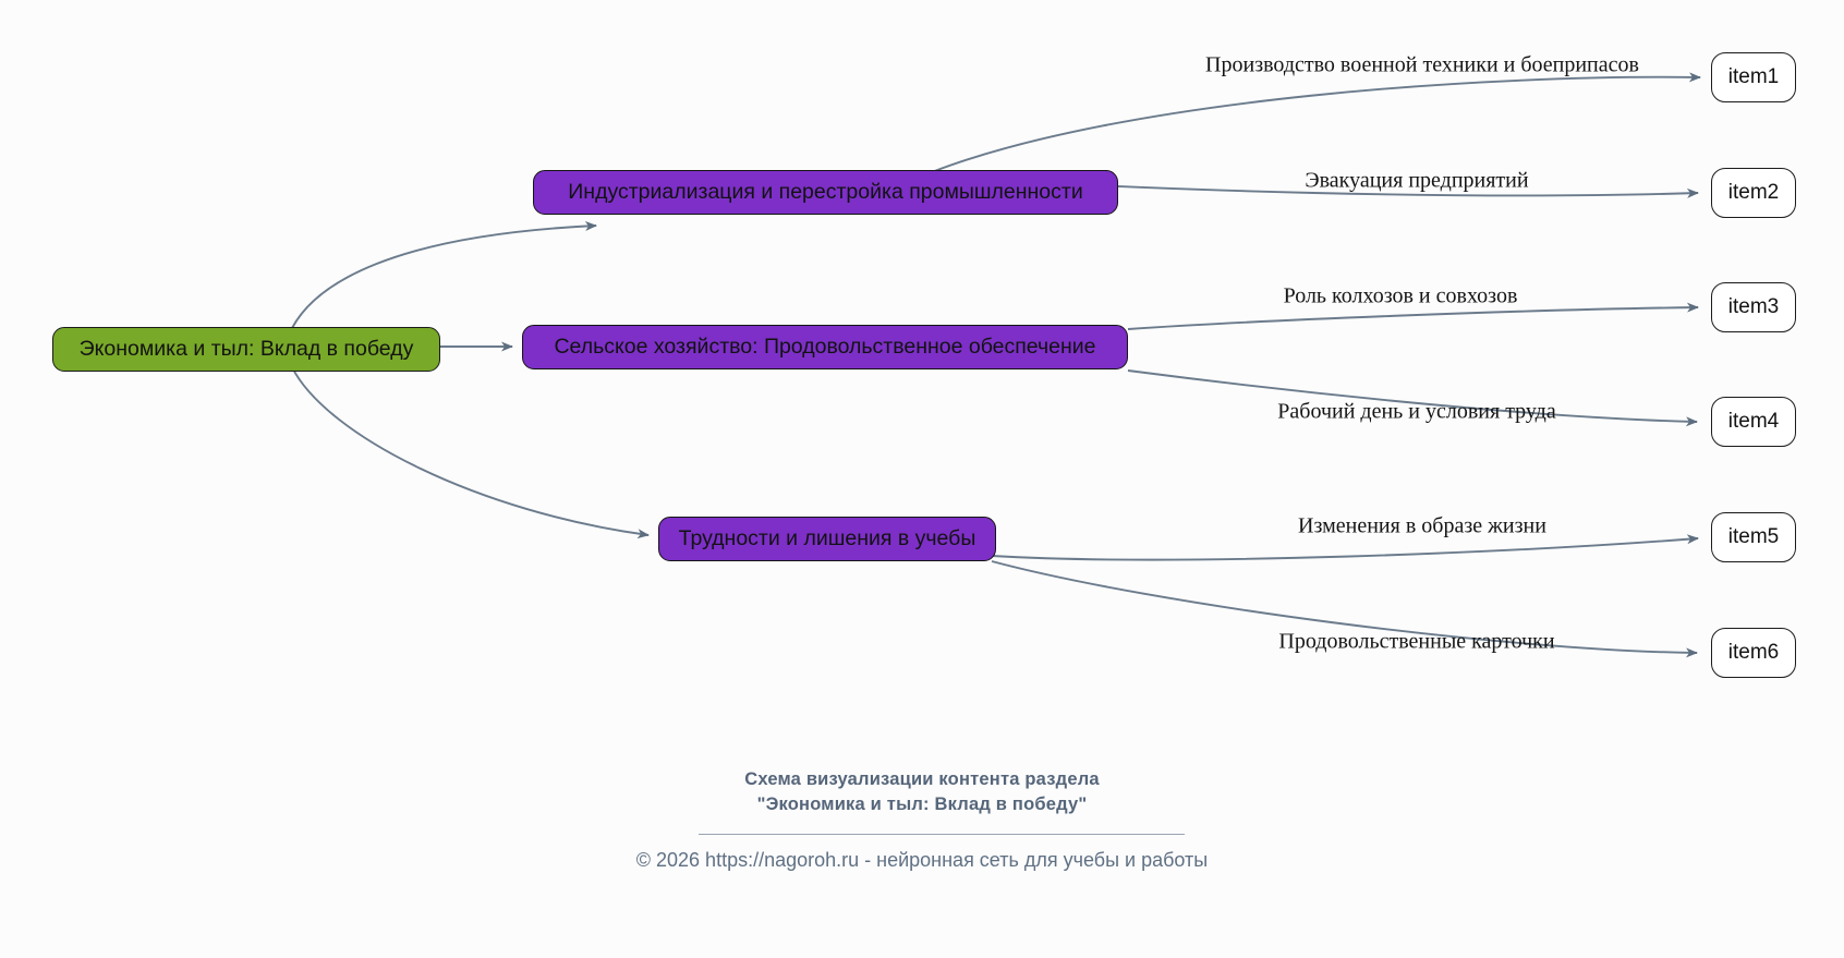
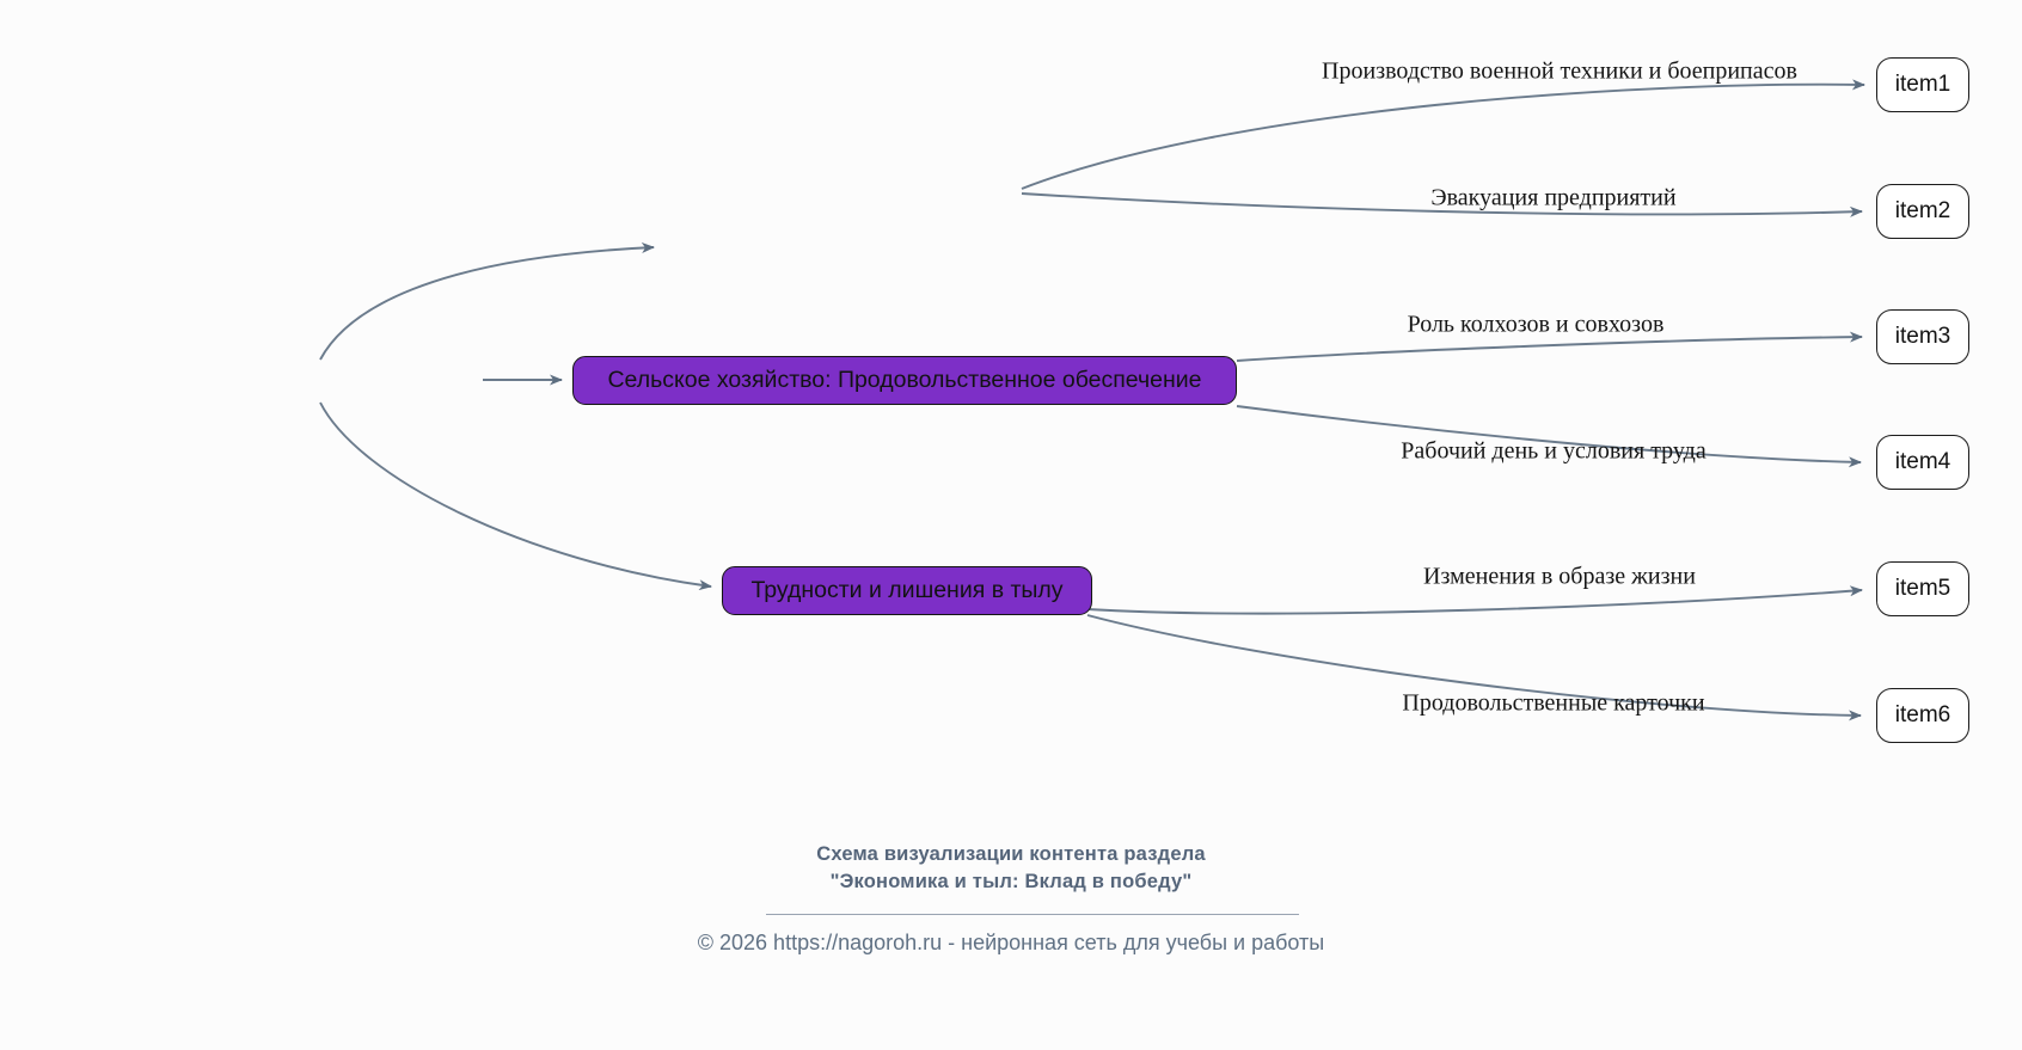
- Экономика и тыл: Вклад в победу
- Индустриализация и перестройка промышленности
  Сельское хозяйство: Продовольственное обеспечение
- Трудности и лишения в учебы
+ Трудности и лишения в тылу
  item1
  item2
  item3
  item4
  item5
  item6
  Производство военной техники и боеприпасов
  Эвакуация предприятий
  Роль колхозов и совхозов
  Рабочий день и условия труда
  Изменения в образе жизни
  Продовольственные карточки
  Схема визуализации контента раздела
  "Экономика и тыл: Вклад в победу"
  © 2026 https://nagoroh.ru - нейронная сеть для учебы и работы
